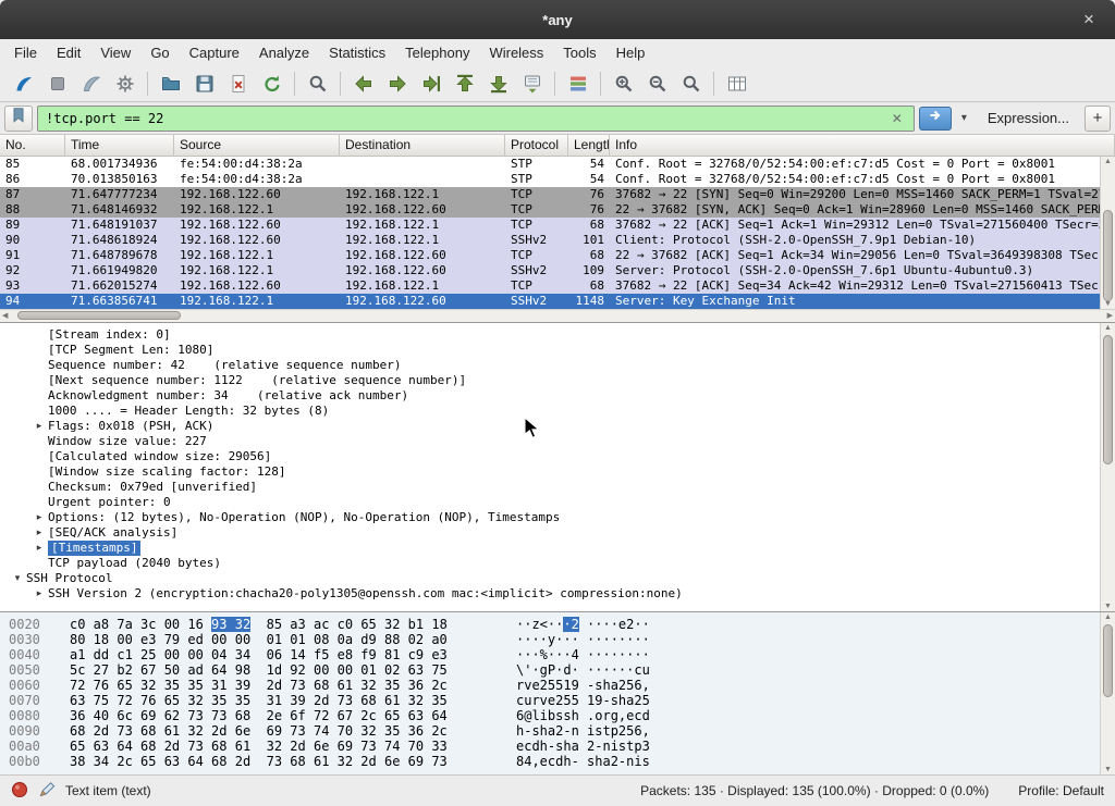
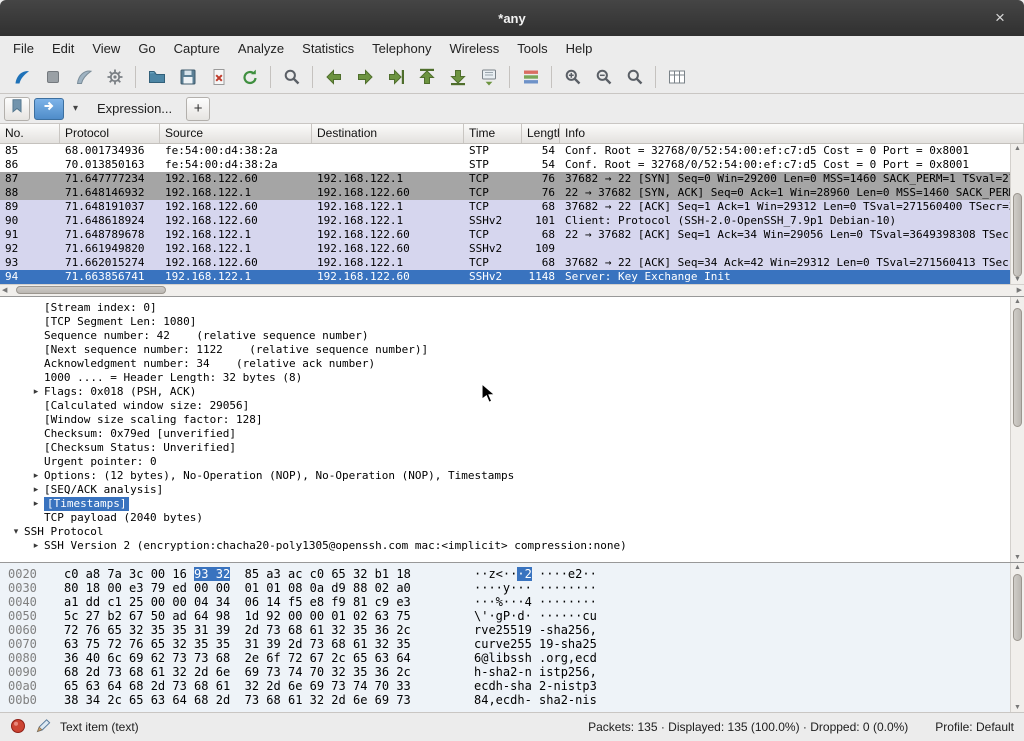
  *any
  ×
  File
  Edit
  View
  Go
  Capture
  Analyze
  Statistics
  Telephony
  Wireless
  Tools
  Help
- !tcp.port == 22
- ✕
  ▾
  Expression...
  +
  No.
- Time
+ Protocol
  Source
  Destination
- Protocol
+ Time
  Lengt
  Info
  85
  68.001734936
  fe:54:00:d4:38:2a
  STP
  54
  Conf. Root = 32768/0/52:54:00:ef:c7:d5 Cost = 0 Port = 0x8001
  86
  70.013850163
  fe:54:00:d4:38:2a
  STP
  54
  Conf. Root = 32768/0/52:54:00:ef:c7:d5 Cost = 0 Port = 0x8001
  87
  71.647777234
  192.168.122.60
  192.168.122.1
  TCP
  76
  37682 → 22 [SYN] Seq=0 Win=29200 Len=0 MSS=1460 SACK_PERM=1 TSval=2
  88
  71.648146932
  192.168.122.1
  192.168.122.60
  TCP
  76
  89
  71.648191037
  192.168.122.60
  192.168.122.1
  TCP
  68
  37682 → 22 [ACK] Seq=1 Ack=1 Win=29312 Len=0 TSval=271560400 TSecr=
  90
  71.648618924
  192.168.122.60
  192.168.122.1
  SSHv2
  101
  Client: Protocol (SSH-2.0-OpenSSH_7.9p1 Debian-10)
  91
  71.648789678
  192.168.122.1
  192.168.122.60
  TCP
  68
  22 → 37682 [ACK] Seq=1 Ack=34 Win=29056 Len=0 TSval=3649398308 TSec
  92
  71.661949820
  192.168.122.1
  192.168.122.60
  SSHv2
  109
- Server: Protocol (SSH-2.0-OpenSSH_7.6p1 Ubuntu-4ubuntu0.3)
  93
  71.662015274
  192.168.122.60
  192.168.122.1
  TCP
  68
  37682 → 22 [ACK] Seq=34 Ack=42 Win=29312 Len=0 TSval=271560413 TSec
  94
  71.663856741
  192.168.122.1
  192.168.122.60
  SSHv2
  1148
  Server: Key Exchange Init
  [Stream index: 0]
  [TCP Segment Len: 1080]
  Sequence number: 42 (relative sequence number)
  [Next sequence number: 1122 (relative sequence number)]
  Acknowledgment number: 34 (relative ack number)
  1000 .... = Header Length: 32 bytes (8)
  ▸
  Flags: 0x018 (PSH, ACK)
- Window size value: 227
  [Calculated window size: 29056]
  [Window size scaling factor: 128]
  Checksum: 0x79ed [unverified]
+ [Checksum Status: Unverified]
  Urgent pointer: 0
  ▸
  Options: (12 bytes), No-Operation (NOP), No-Operation (NOP), Timestamps
  ▸
  [SEQ/ACK analysis]
  ▸
  [Timestamps]
  TCP payload (2040 bytes)
  ▾
  SSH Protocol
  ▸
  SSH Version 2 (encryption:chacha20-poly1305@openssh.com mac:<implicit> compression:none)
  0020 c0 a8 7a 3c 00 16 93 32 85 a3 ac c0 65 32 b1 18 ··z<···2 ····e2··
  0030 80 18 00 e3 79 ed 00 00 01 01 08 0a d9 88 02 a0 ····y··· ········
  0040 a1 dd c1 25 00 00 04 34 06 14 f5 e8 f9 81 c9 e3 ···%···4 ········
  0050 5c 27 b2 67 50 ad 64 98 1d 92 00 00 01 02 63 75 \'·gP·d· ······cu
  0060 72 76 65 32 35 35 31 39 2d 73 68 61 32 35 36 2c rve25519 -sha256,
  0070 63 75 72 76 65 32 35 35 31 39 2d 73 68 61 32 35 curve255 19-sha25
  0080 36 40 6c 69 62 73 73 68 2e 6f 72 67 2c 65 63 64 6@libssh .org,ecd
  0090 68 2d 73 68 61 32 2d 6e 69 73 74 70 32 35 36 2c h-sha2-n istp256,
  00a0 65 63 64 68 2d 73 68 61 32 2d 6e 69 73 74 70 33 ecdh-sha 2-nistp3
  00b0 38 34 2c 65 63 64 68 2d 73 68 61 32 2d 6e 69 73 84,ecdh- sha2-nis
  Text item (text)
  Packets: 135 · Displayed: 135 (100.0%) · Dropped: 0 (0.0%)
  Profile: Default
